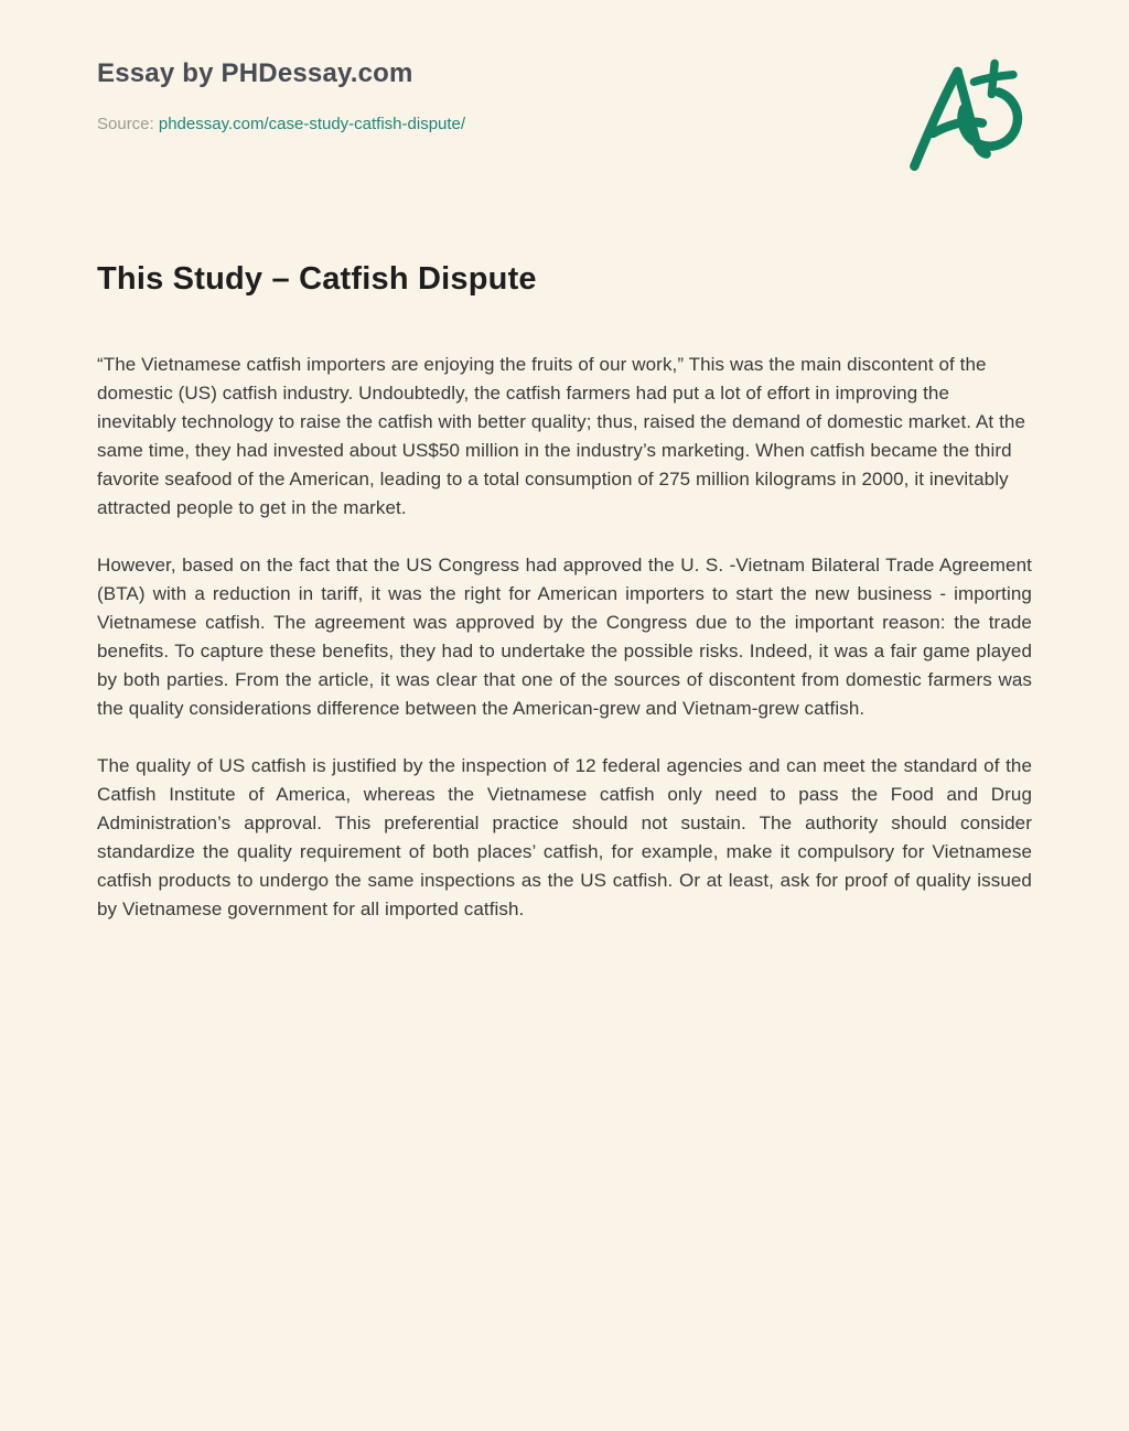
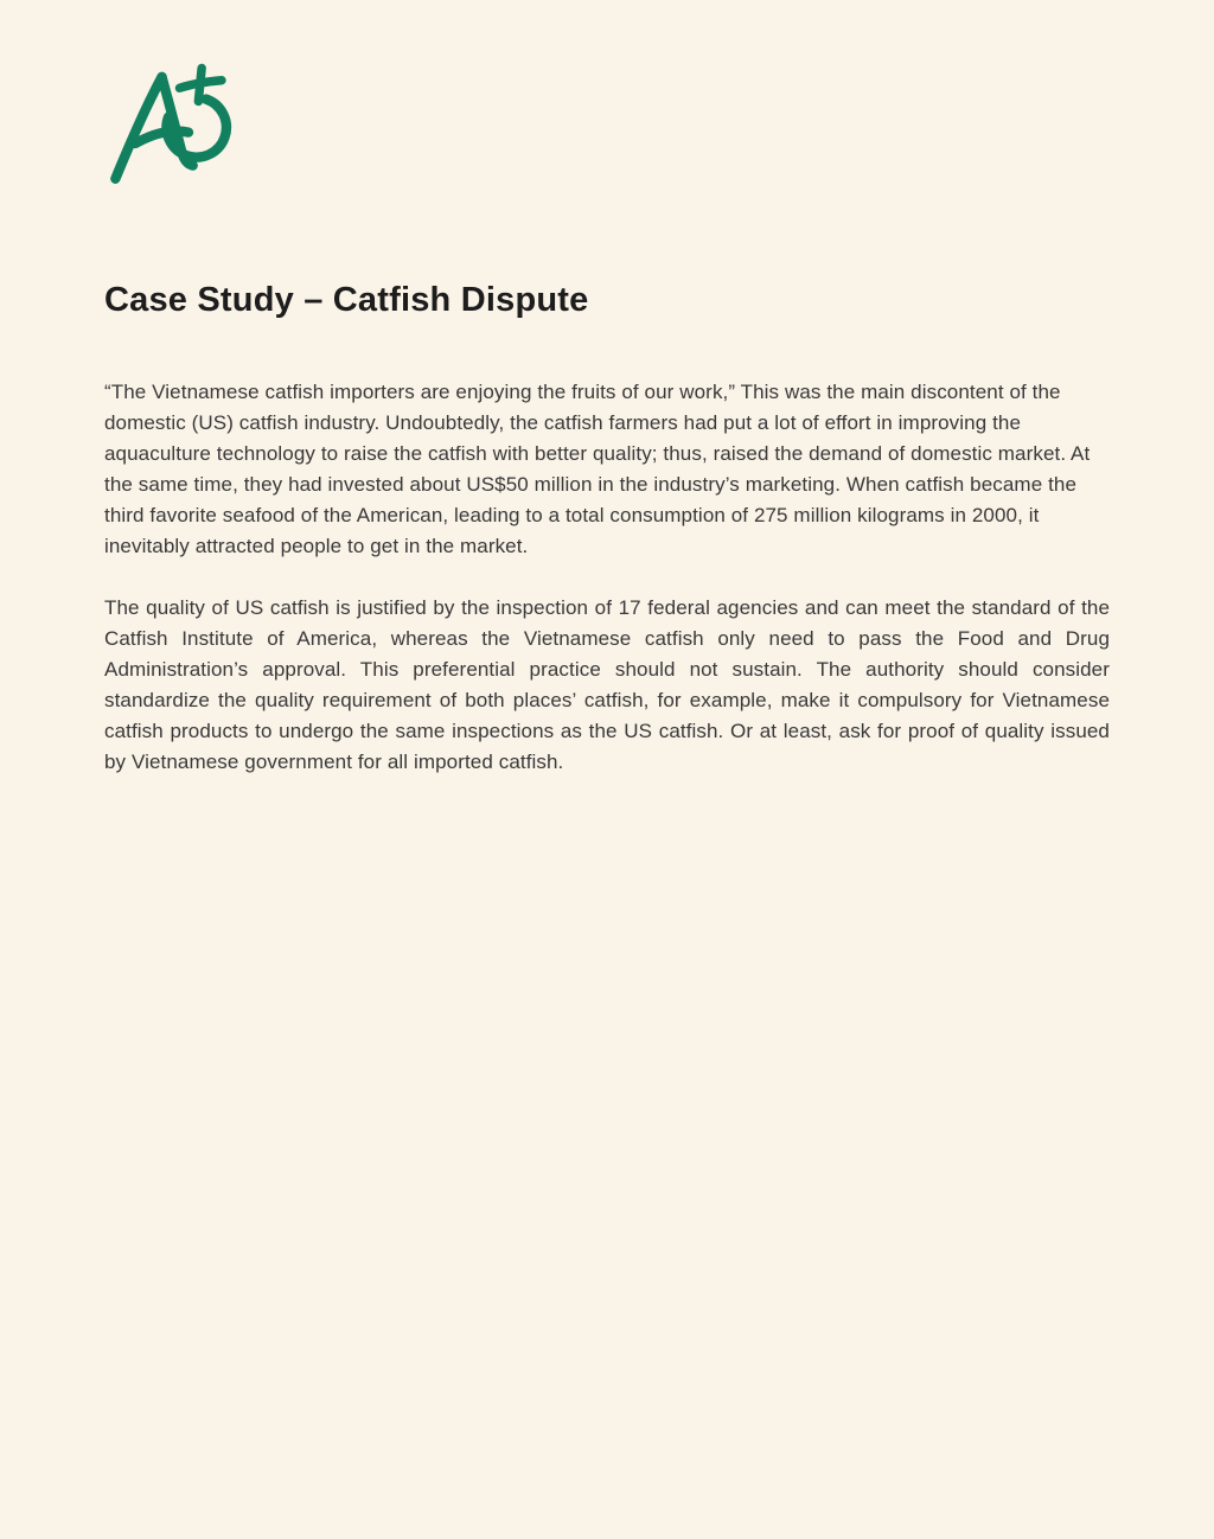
- Essay by PHDessay.com
- Source: phdessay.com/case-study-catfish-dispute/
- This Study – Catfish Dispute
+ Case Study – Catfish Dispute
- “The Vietnamese catfish importers are enjoying the fruits of our work,” This was the main discontent of the domestic (US) catfish industry. Undoubtedly, the catfish farmers had put a lot of effort in improving the inevitably technology to raise the catfish with better quality; thus, raised the demand of domestic market. At the same time, they had invested about US$50 million in the industry’s marketing. When catfish became the third favorite seafood of the American, leading to a total consumption of 275 million kilograms in 2000, it inevitably attracted people to get in the market.
+ “The Vietnamese catfish importers are enjoying the fruits of our work,” This was the main discontent of the domestic (US) catfish industry. Undoubtedly, the catfish farmers had put a lot of effort in improving the aquaculture technology to raise the catfish with better quality; thus, raised the demand of domestic market. At the same time, they had invested about US$50 million in the industry’s marketing. When catfish became the third favorite seafood of the American, leading to a total consumption of 275 million kilograms in 2000, it inevitably attracted people to get in the market.
- However, based on the fact that the US Congress had approved the U. S. -Vietnam Bilateral Trade Agreement (BTA) with a reduction in tariff, it was the right for American importers to start the new business - importing Vietnamese catfish. The agreement was approved by the Congress due to the important reason: the trade benefits. To capture these benefits, they had to undertake the possible risks. Indeed, it was a fair game played by both parties. From the article, it was clear that one of the sources of discontent from domestic farmers was the quality considerations difference between the American-grew and Vietnam-grew catfish.
- The quality of US catfish is justified by the inspection of 12 federal agencies and can meet the standard of the Catfish Institute of America, whereas the Vietnamese catfish only need to pass the Food and Drug Administration’s approval. This preferential practice should not sustain. The authority should consider standardize the quality requirement of both places’ catfish, for example, make it compulsory for Vietnamese catfish products to undergo the same inspections as the US catfish. Or at least, ask for proof of quality issued by Vietnamese government for all imported catfish.
+ The quality of US catfish is justified by the inspection of 17 federal agencies and can meet the standard of the Catfish Institute of America, whereas the Vietnamese catfish only need to pass the Food and Drug Administration’s approval. This preferential practice should not sustain. The authority should consider standardize the quality requirement of both places’ catfish, for example, make it compulsory for Vietnamese catfish products to undergo the same inspections as the US catfish. Or at least, ask for proof of quality issued by Vietnamese government for all imported catfish.
